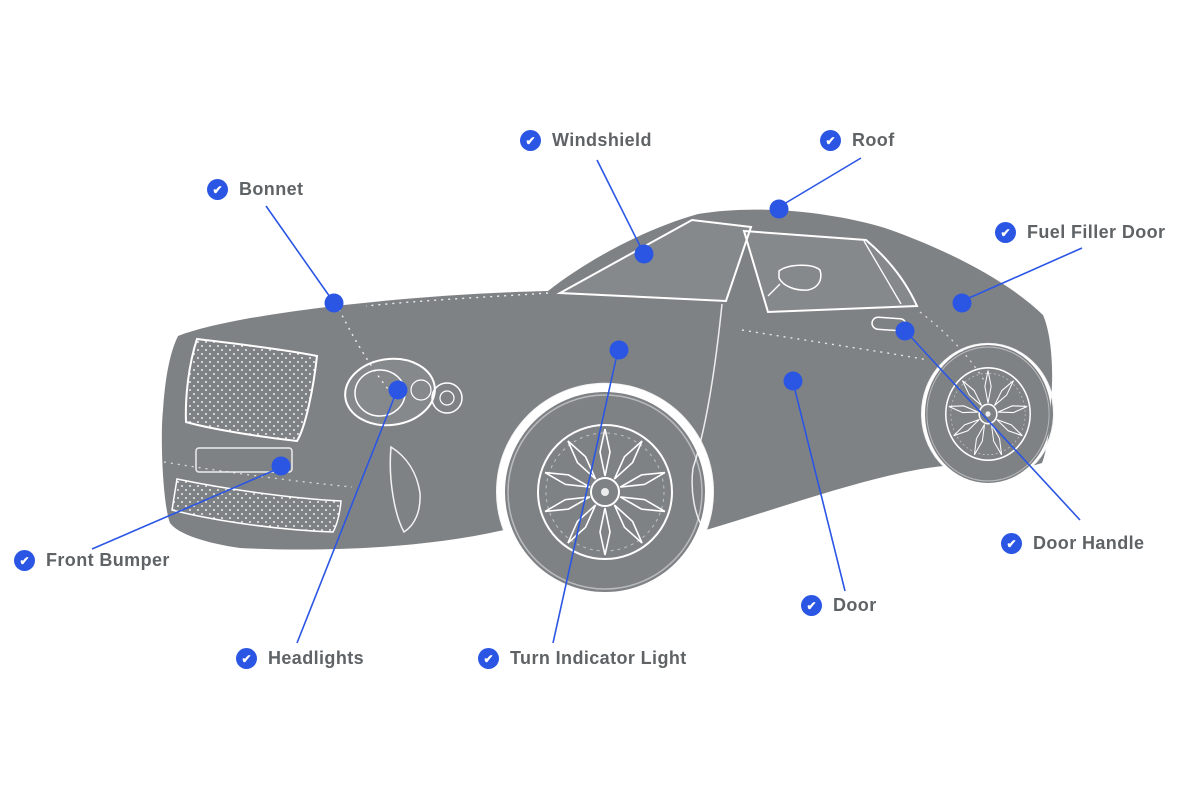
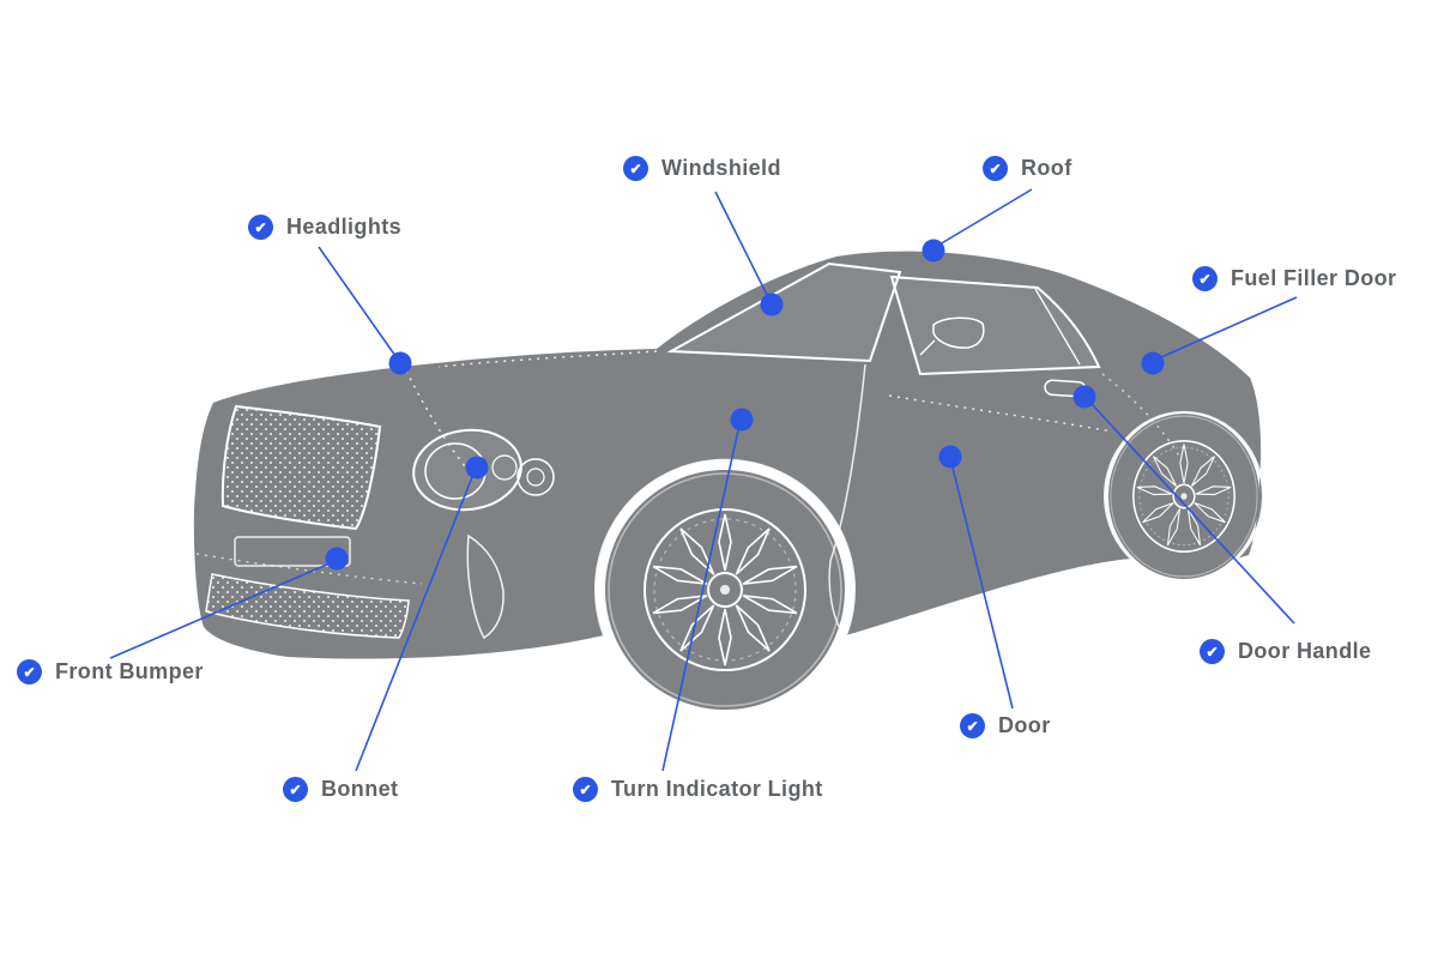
  ✔
- Bonnet
+ Headlights
  ✔
  Windshield
  ✔
  Roof
  ✔
  Fuel Filler Door
  ✔
  Front Bumper
  ✔
  Door Handle
  ✔
  Door
  ✔
- Headlights
+ Bonnet
  ✔
  Turn Indicator Light
